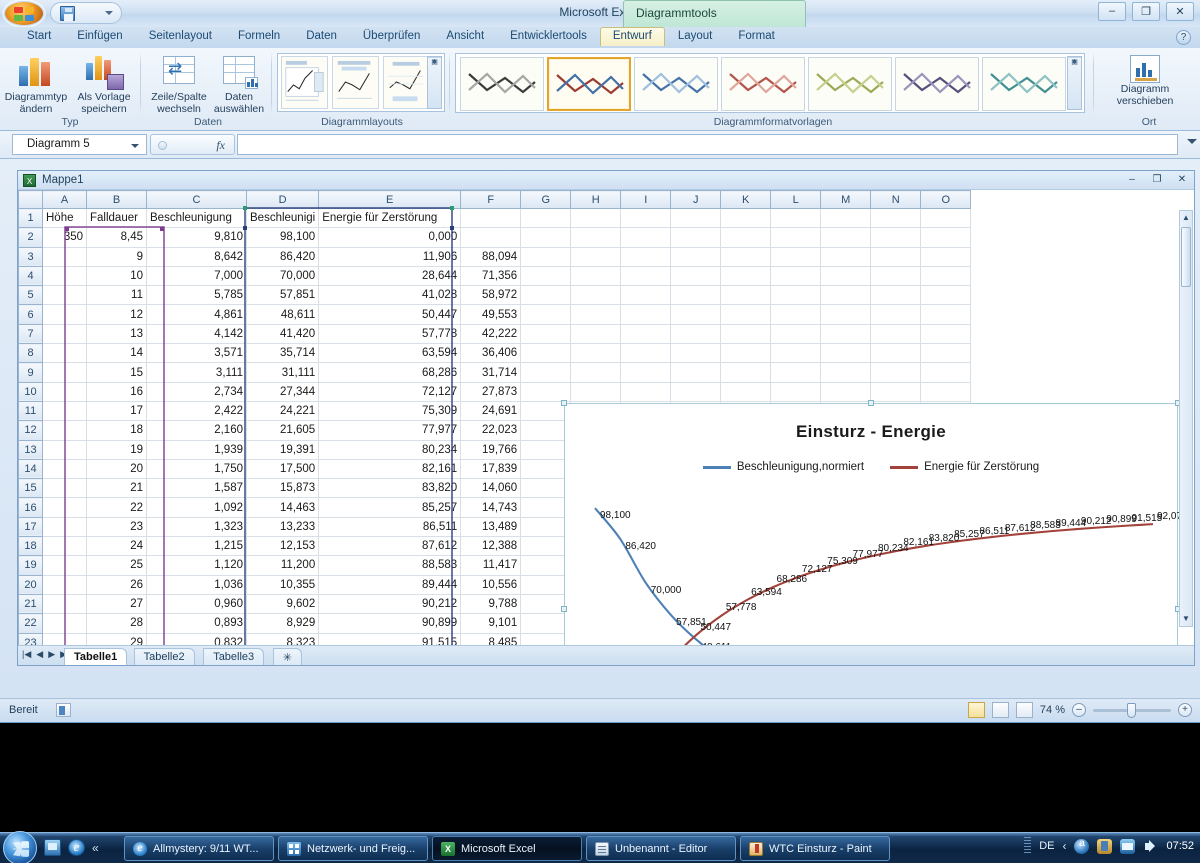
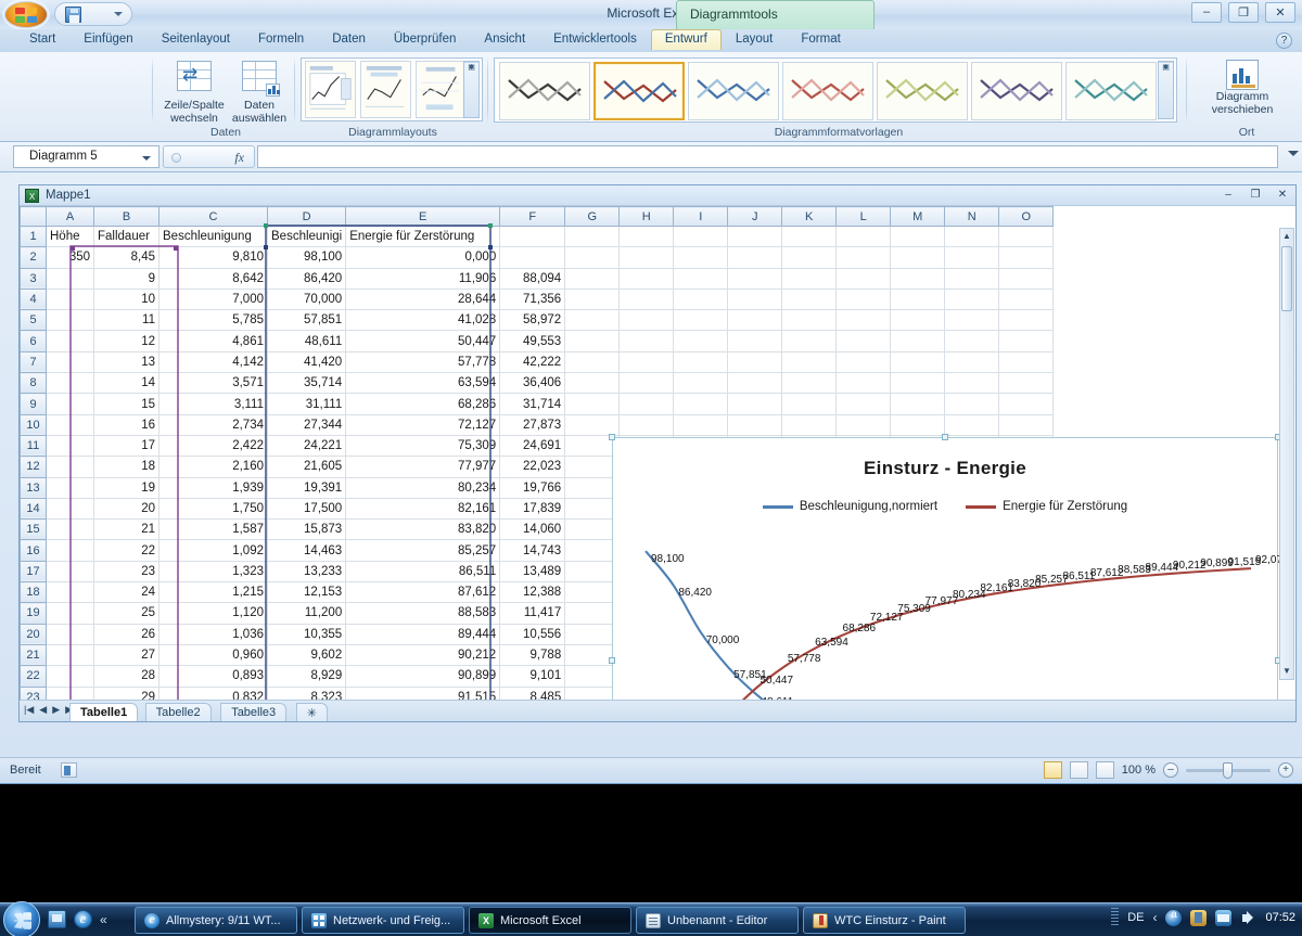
  Microsoft E
  Diagrammtools
  –
  ❐
  ✕
  Start
  Einfügen
  Seitenlayout
  Formeln
  Daten
  Überprüfen
  Ansicht
  Entwicklertools
  Entwurf
  Layout
  Format
  ?
- Diagrammtyp
- ändern
- Als Vorlage
- speichern
- Typ
  ⇄
  Zeile/Spalte
  wechseln
  Daten
  auswählen
  Daten
  Diagrammlayouts
  Diagrammformatvorlagen
  Diagramm
  verschieben
  Ort
  Diagramm 5
  fx
  X
  Mappe1
  –
  ❐
  ✕
  	A	B	C	D	E	F	G	H	I	J	K	L	M	N	O
  1	Höhe	Falldauer	Beschleunigung	Beschleunigi	Energie für Zerstörung
  2	350	8,45	9,810	98,100	0,000
  3		9	8,642	86,420	11,906	88,094
  4		10	7,000	70,000	28,644	71,356
  5		11	5,785	57,851	41,028	58,972
  6		12	4,861	48,611	50,447	49,553
  7		13	4,142	41,420	57,778	42,222
  8		14	3,571	35,714	63,594	36,406
  9		15	3,111	31,111	68,286	31,714
  10		16	2,734	27,344	72,127	27,873
  11		17	2,422	24,221	75,309	24,691
  12		18	2,160	21,605	77,977	22,023
  13		19	1,939	19,391	80,234	19,766
  14		20	1,750	17,500	82,161	17,839
  15		21	1,587	15,873	83,820	14,060
  16		22	1,092	14,463	85,257	14,743
  17		23	1,323	13,233	86,511	13,489
  18		24	1,215	12,153	87,612	12,388
  19		25	1,120	11,200	88,583	11,417
  20		26	1,036	10,355	89,444	10,556
  21		27	0,960	9,602	90,212	9,788
  22		28	0,893	8,929	90,899	9,101
  23		29	0,832	8,323	91,515	8,485
  Einsturz - Energie
  Beschleunigung,normiert
  Energie für Zerstörung
  98,100
  86,420
  70,000
  57,851
  50,447
  57,778
  63,594
  68,286
  72,127
  75,309
  77,977
  80,234
  82,161
  83,820
  85,257
  86,511
  87,612
  88,583
  89,444
  90,212
  90,899
  91,515
  ▲
  ▼
  |◀
  ◀
  ▶
  Tabelle1
  Tabelle2
  Tabelle3
  ✳
  Bereit
- 74 %
+ 100 %
  –
  +
  «
  Allmystery: 9/11 WT...
  Netzwerk- und Freig...
  X
  Microsoft Excel
  Unbenannt - Editor
  WTC Einsturz - Paint
  DE
  ‹
  07:52
